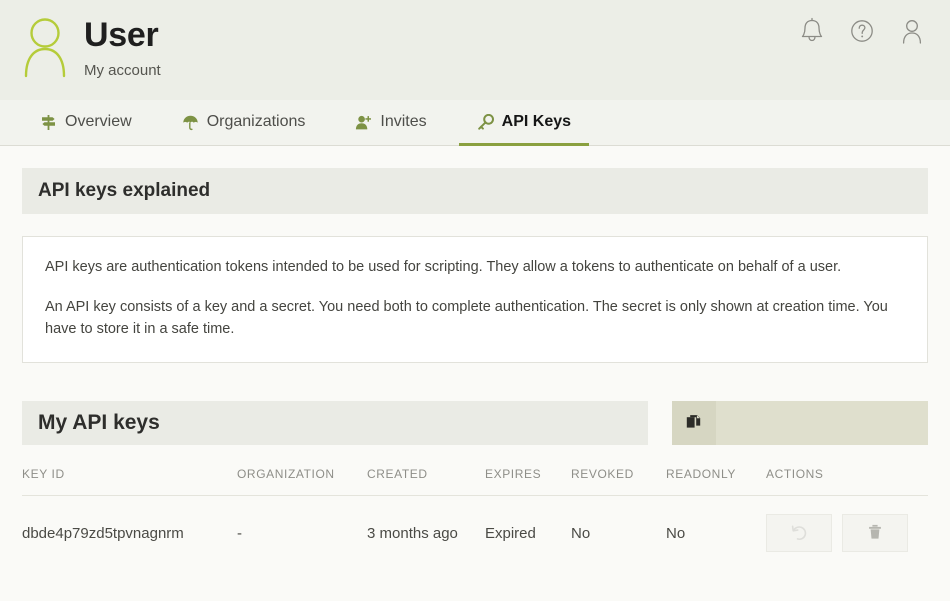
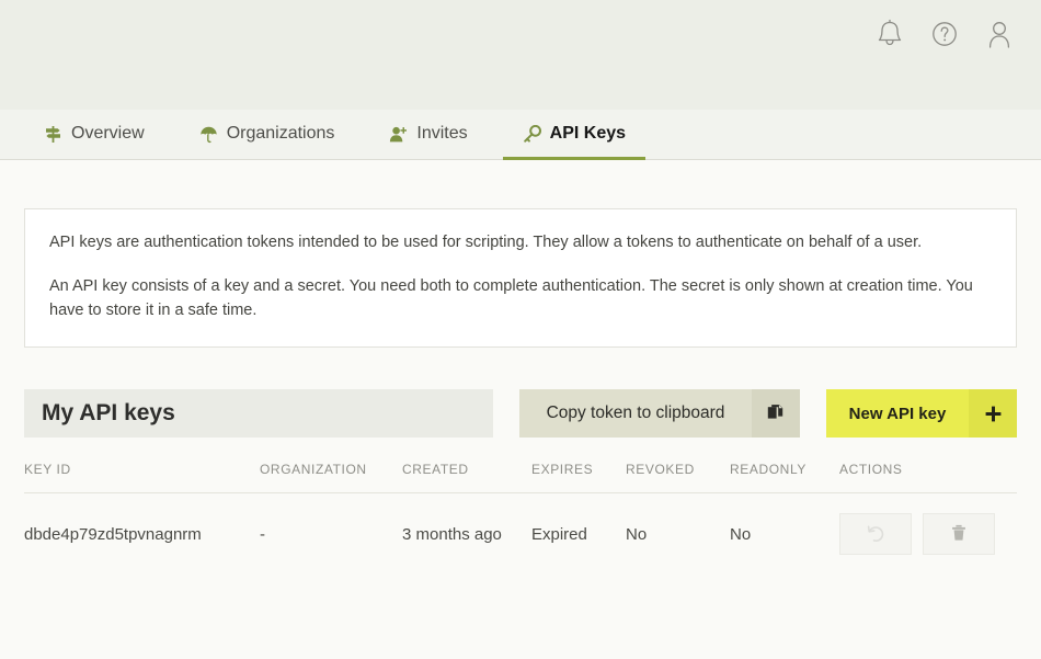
- User
- My account
  Overview
  Organizations
  Invites
  API Keys
- API keys explained
  API keys are authentication tokens intended to be used for scripting. They allow a tokens to authenticate on behalf of a user.
  An API key consists of a key and a secret. You need both to complete authentication. The secret is only shown at creation time. You have to store it in a safe time.
  My API keys
+ Copy token to clipboard
+ New API key
  KEY ID	ORGANIZATION	CREATED	EXPIRES	REVOKED	READONLY	ACTIONS
  dbde4p79zd5tpvnagnrm	-	3 months ago	Expired	No	No
